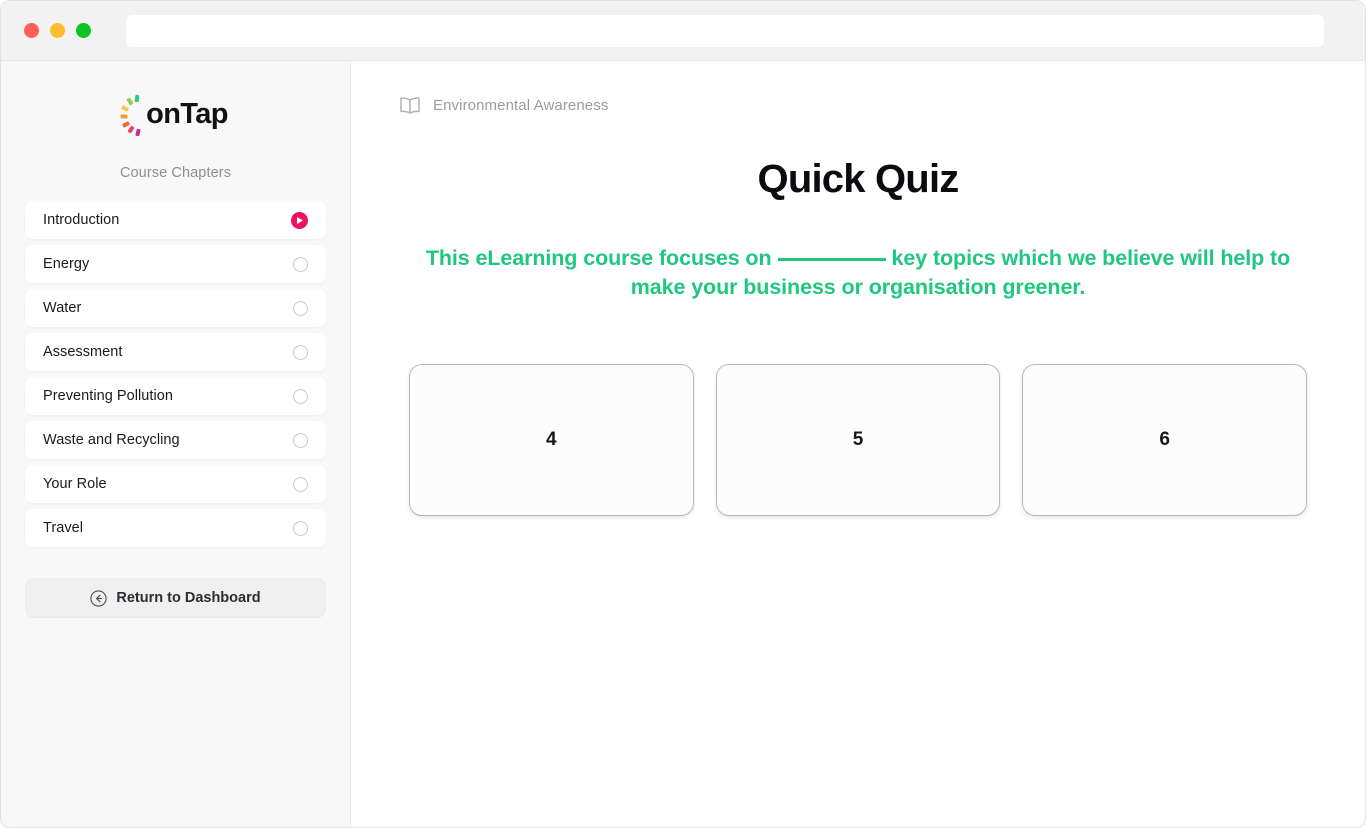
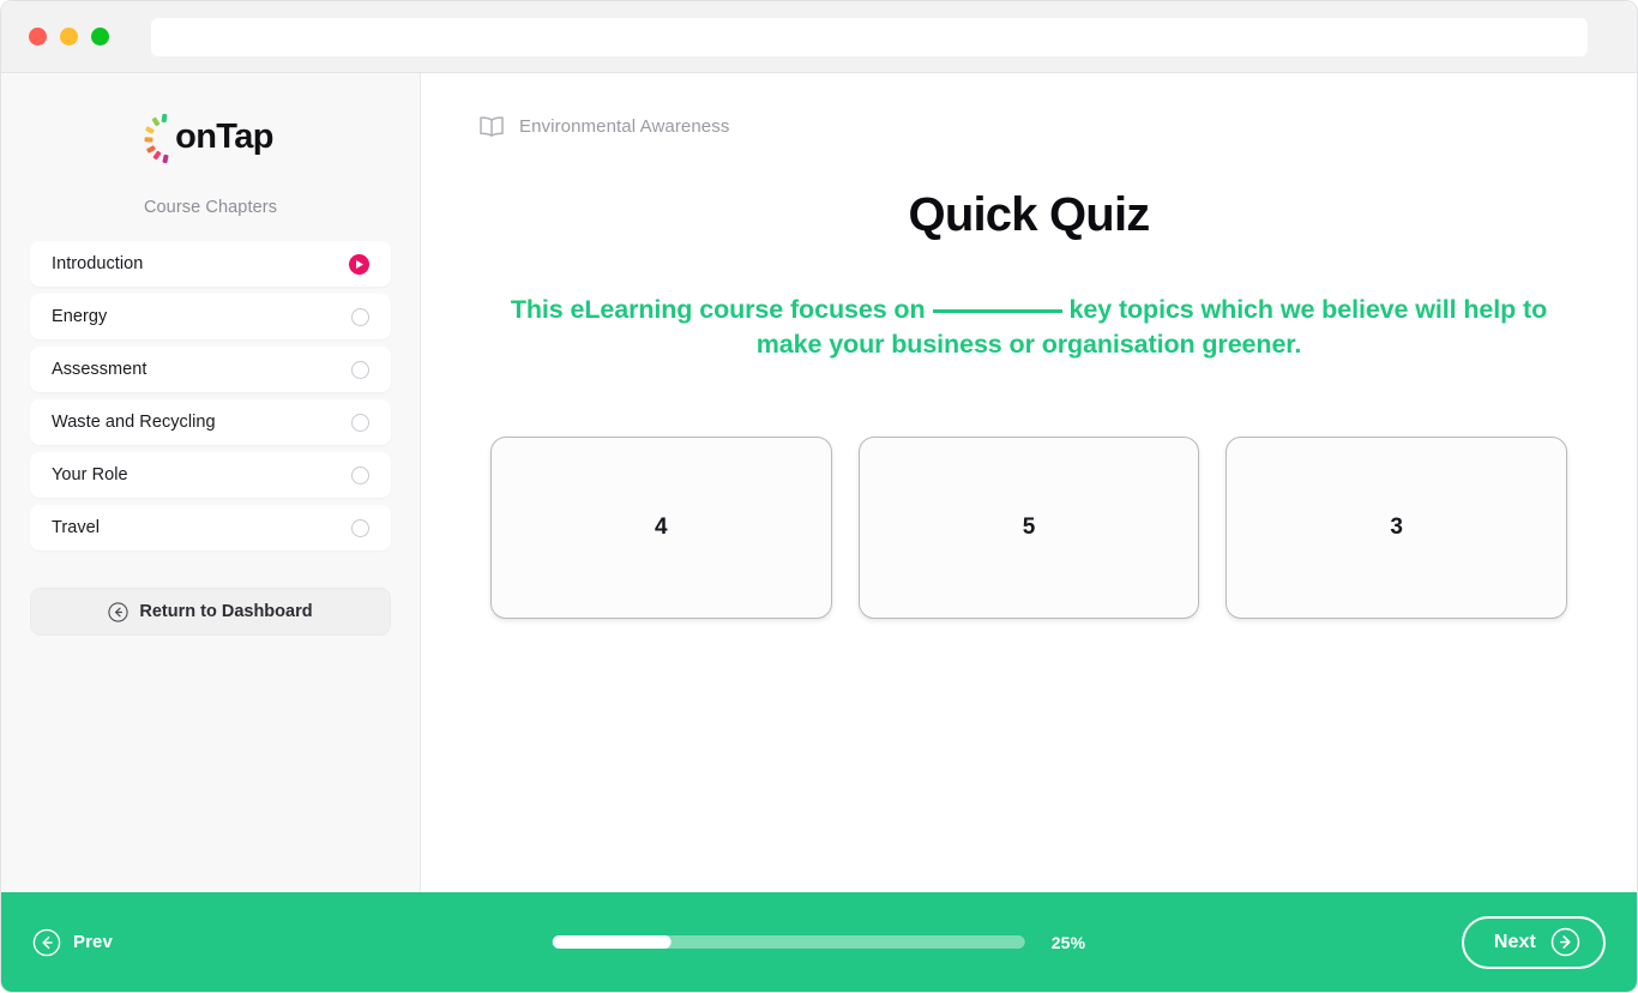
  onTap
  Course Chapters
  Introduction
  Energy
- Water
  Assessment
- Preventing Pollution
  Waste and Recycling
  Your Role
  Travel
  Return to Dashboard
  Environmental Awareness
  Quick Quiz
  This eLearning course focuses on key topics which we believe will help to make your business or organisation greener.
  4
  5
- 6
+ 3
+ Prev
+ 25%
+ Next
